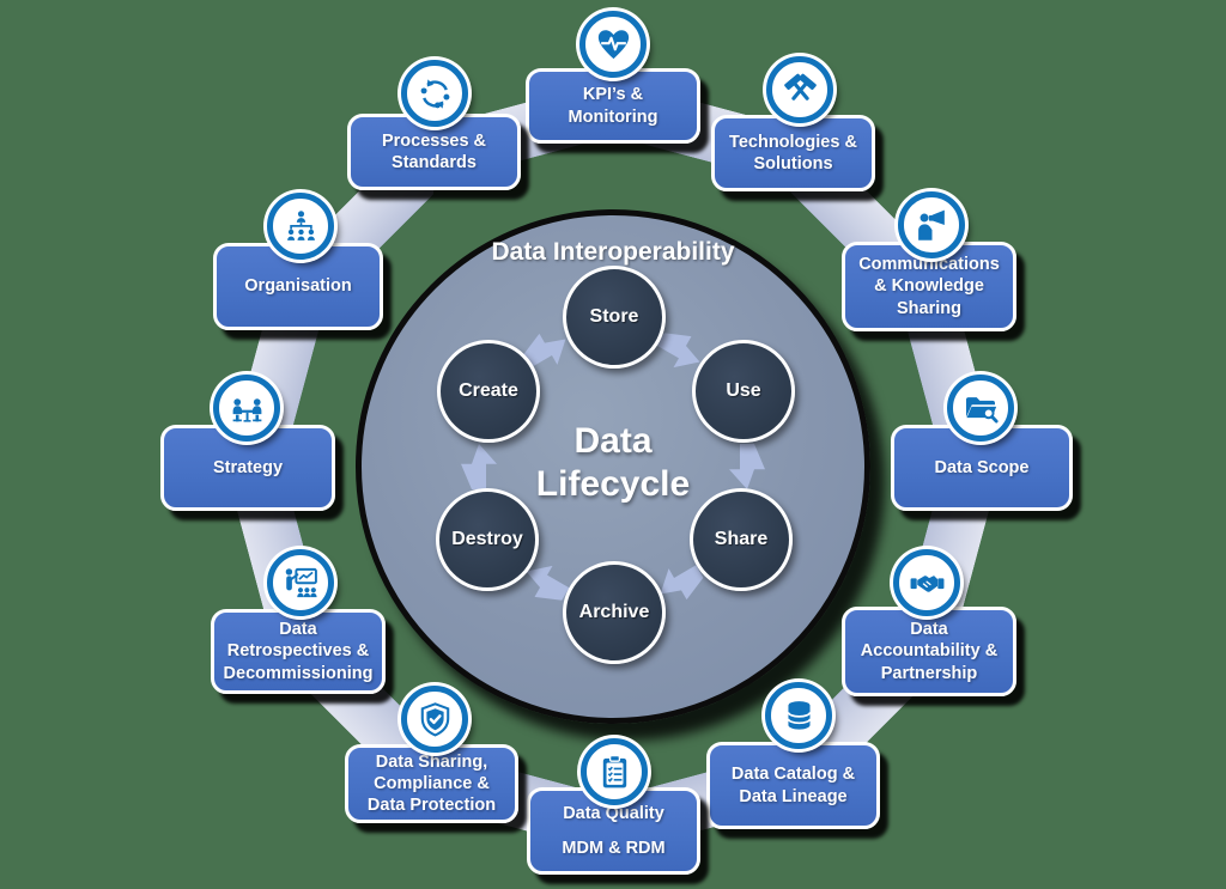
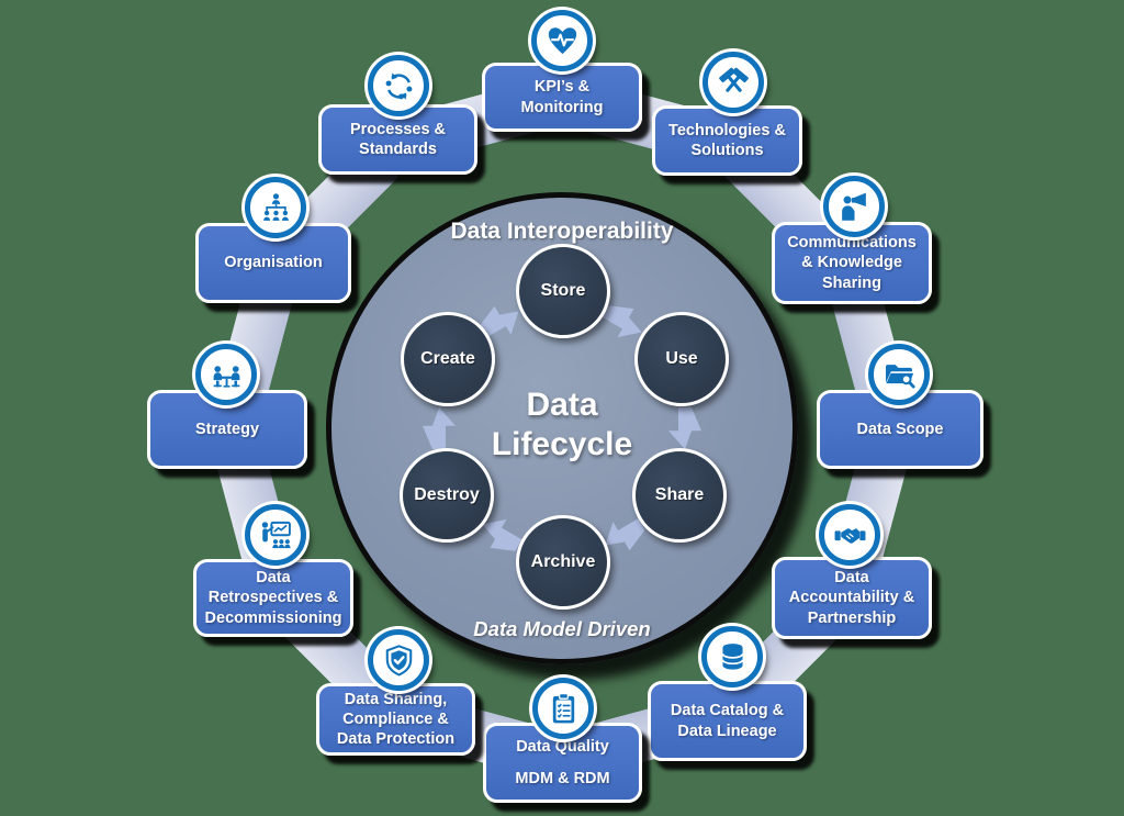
  Data Interoperability
  Data
  Lifecycle
+ Data Model Driven
  Store
  Use
  Share
  Archive
  Destroy
  Create
  KPI’s &
  Monitoring
  Technologies &
  Solutions
  Communications
  & Knowledge
  Sharing
  Data Scope
  Data
  Accountability &
  Partnership
  Data Catalog &
  Data Lineage
  Data Quality
  MDM & RDM
  Data Sharing,
  Compliance &
  Data Protection
  Data
  Retrospectives &
  Decommissioning
  Strategy
  Organisation
  Processes &
  Standards
